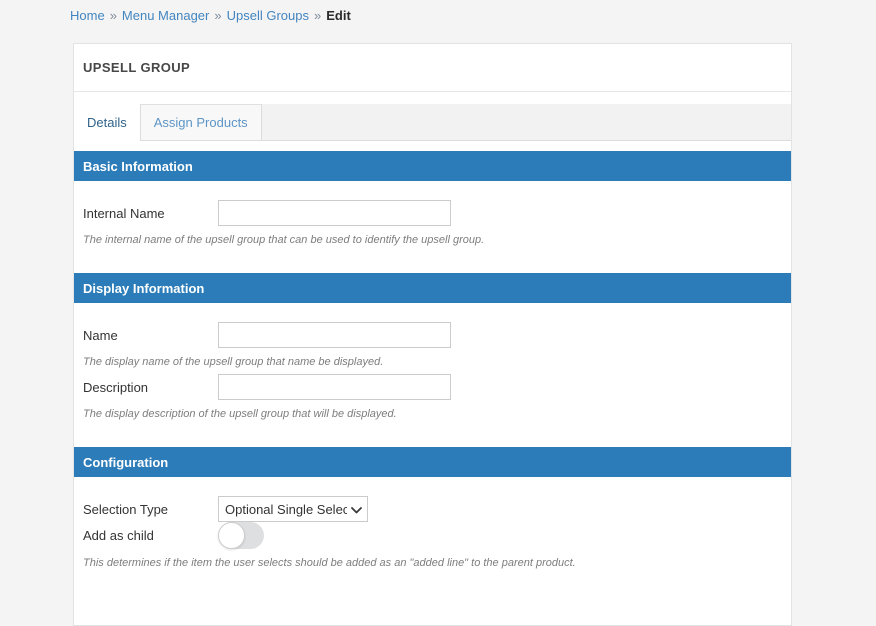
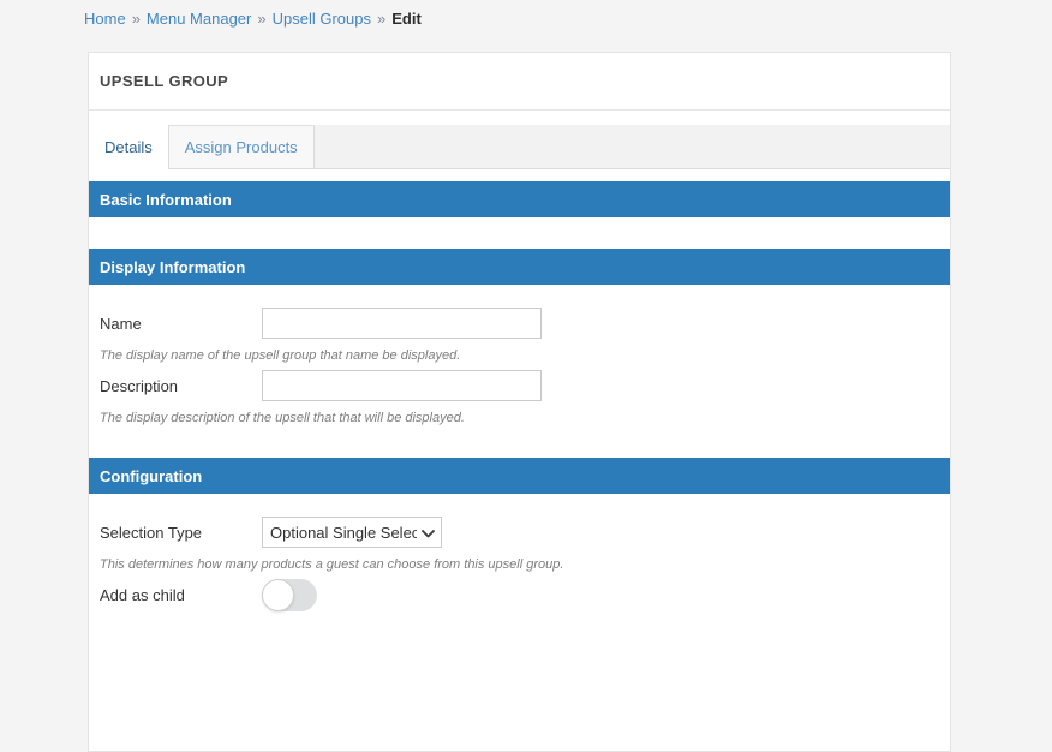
  Home » Menu Manager » Upsell Groups » Edit
  UPSELL GROUP
  Details
  Assign Products
  Basic Information
- Internal Name
- The internal name of the upsell group that can be used to identify the upsell group.
  Display Information
  Name
  The display name of the upsell group that name be displayed.
  Description
- The display description of the upsell group that will be displayed.
+ The display description of the upsell that that will be displayed.
  Configuration
  Selection Type
  Optional Single Selec
+ This determines how many products a guest can choose from this upsell group.
  Add as child
- This determines if the item the user selects should be added as an "added line" to the parent product.
